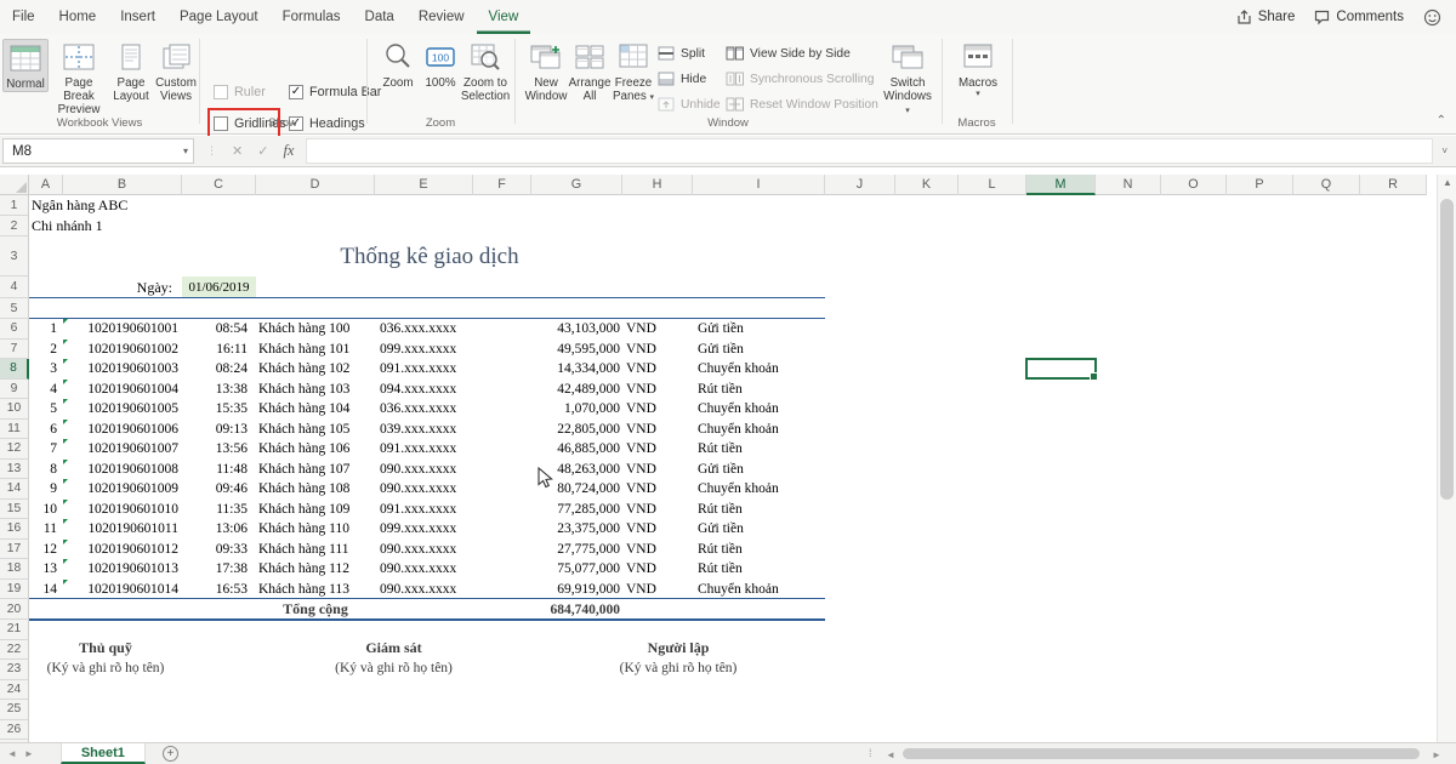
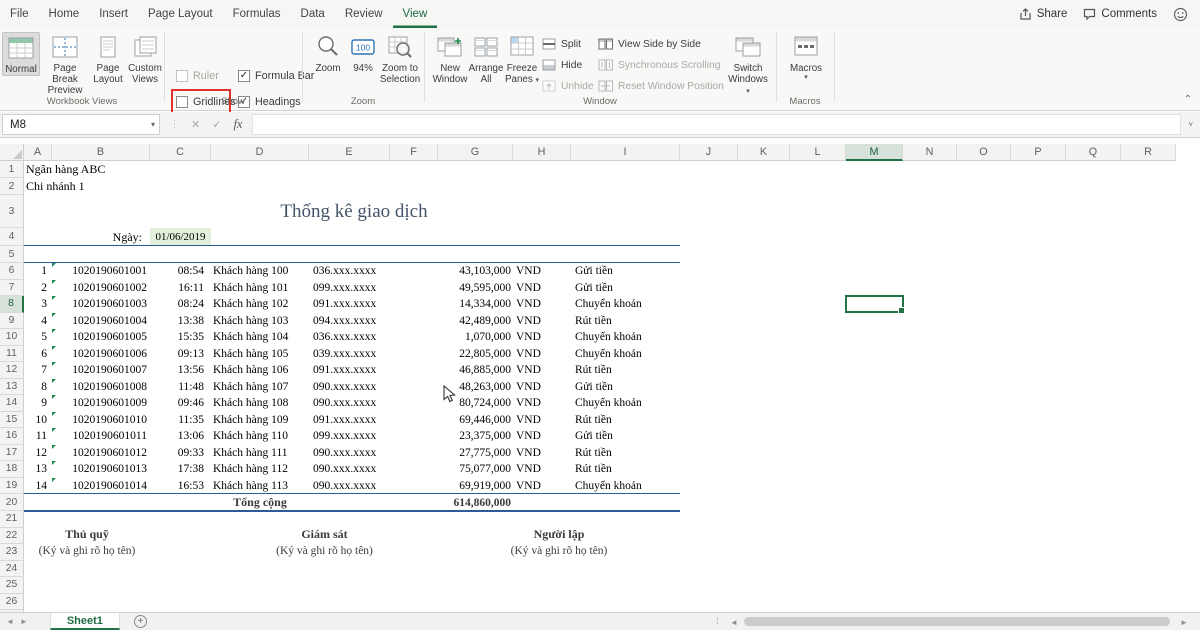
  File
  Home
  Insert
  Page Layout
  Formulas
  Data
  Review
  View
  Share
  Comments
  Normal
  Page Break Preview
  Page Layout
  Custom Views
  Workbook Views
  Ruler
  ✓
  Formulaar
  Gridlines
  ✓
  Headings
  Show
  Zoom
  100
- 100%
+ 94%
  Zoom to Selection
  Zoom
  New Window
  Arrange All
  Freeze Panes
  Split
  Hide
  Unhide
  View Side by Side
  Synchronous Scrolling
  Reset Window Position
  Switch Windows
  Window
  Macros
  Macros
  ⌃
  M8
  ▾
  ⋮
  ✕
  ✓
  fx
  ˅
  A
  B
  C
  D
  E
  F
  G
  H
  I
  J
  K
  L
  M
  N
  O
  P
  Q
  R
  1
  2
  3
  4
  5
  6
  7
  8
  9
  10
  11
  12
  13
  14
  15
  16
  17
  18
  19
  20
  21
  22
  23
  24
  25
  26
  Ngân hàng ABC
  Chi nhánh 1
  Thống kê giao dịch
  Ngày:
  01/06/2019
  1
  1020190601001
  08:54
  Khách hàng 100
  036.xxx.xxxx
  43,103,000
  VND
  Gửi tiền
  2
  1020190601002
  16:11
  Khách hàng 101
  099.xxx.xxxx
  49,595,000
  VND
  Gửi tiền
  3
  1020190601003
  08:24
  Khách hàng 102
  091.xxx.xxxx
  14,334,000
  VND
  Chuyển khoản
  4
  1020190601004
  13:38
  Khách hàng 103
  094.xxx.xxxx
  42,489,000
  VND
  Rút tiền
  5
  1020190601005
  15:35
  Khách hàng 104
  036.xxx.xxxx
  1,070,000
  VND
  Chuyển khoản
  6
  1020190601006
  09:13
  Khách hàng 105
  039.xxx.xxxx
  22,805,000
  VND
  Chuyển khoản
  7
  1020190601007
  13:56
  Khách hàng 106
  091.xxx.xxxx
  46,885,000
  VND
  Rút tiền
  8
  1020190601008
  11:48
  Khách hàng 107
  090.xxx.xxxx
  48,263,000
  VND
  Gửi tiền
  9
  1020190601009
  09:46
  Khách hàng 108
  090.xxx.xxxx
  80,724,000
  VND
  Chuyển khoản
  10
  1020190601010
  11:35
  Khách hàng 109
  091.xxx.xxxx
- 77,285,000
+ 69,446,000
  VND
  Rút tiền
  11
  1020190601011
  13:06
  Khách hàng 110
  099.xxx.xxxx
  23,375,000
  VND
  Gửi tiền
  12
  1020190601012
  09:33
  Khách hàng 111
  090.xxx.xxxx
  27,775,000
  VND
  Rút tiền
  13
  1020190601013
  17:38
  Khách hàng 112
  090.xxx.xxxx
  75,077,000
  VND
  Rút tiền
  14
  1020190601014
  16:53
  Khách hàng 113
  090.xxx.xxxx
  69,919,000
  VND
  Chuyển khoản
  Tổng cộng
- 684,740,000
+ 614,860,000
  Thủ quỹ
  Giám sát
  Người lập
  (Ký và ghi rõ họ tên)
  (Ký và ghi rõ họ tên)
  (Ký và ghi rõ họ tên)
- ▲
  ◄
  ►
  Sheet1
  +
  ⁞
  ◄
  ►
